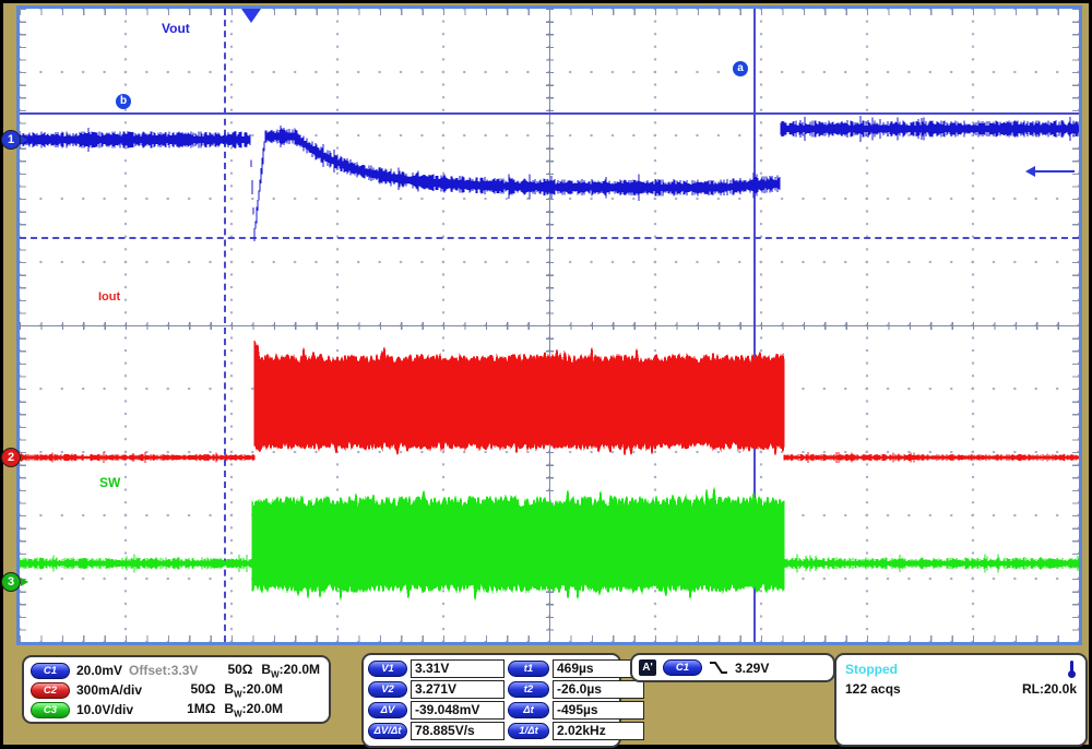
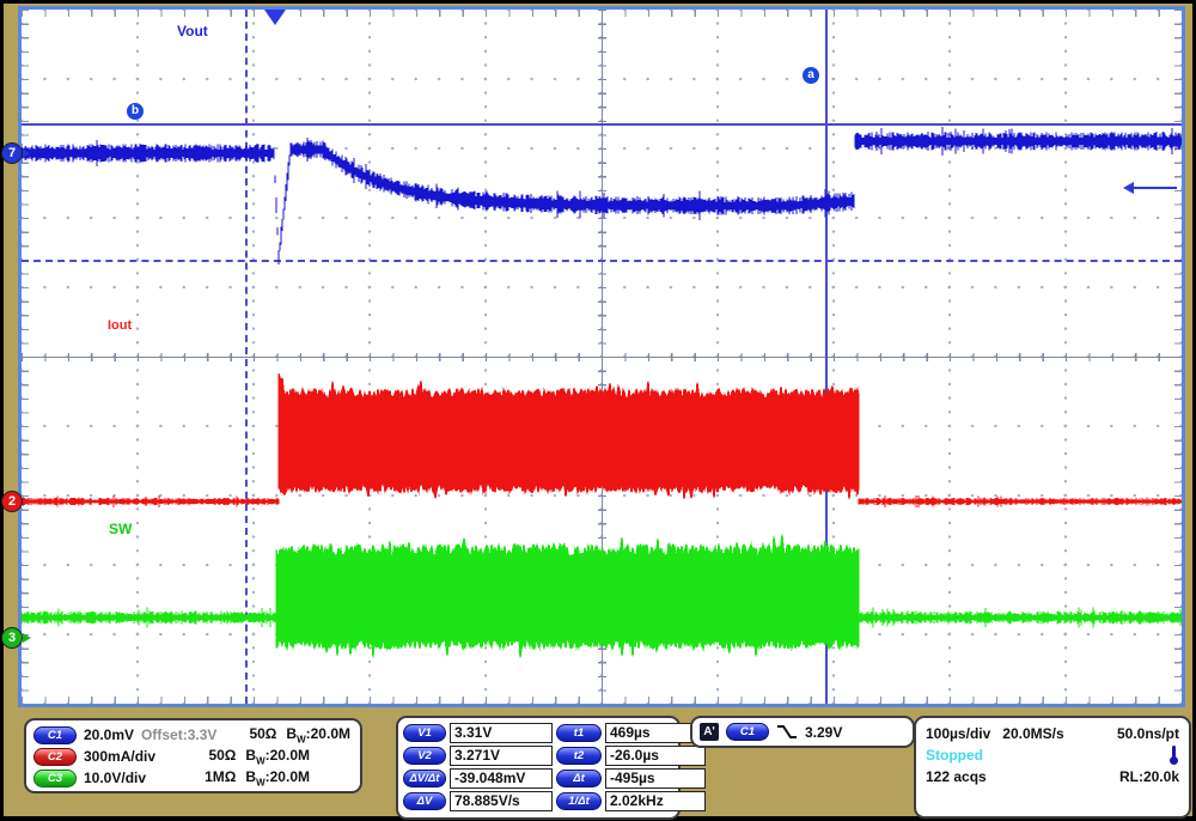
  Vout
  Iout
  SW
  a
  b
- 1
+ 7
  2
  3
  C1
  20.0mV
  Offset:3.3V
  50Ω
  BW:20.0M
  C2
  300mA/div
  50Ω
  BW:20.0M
  C3
  10.0V/div
  1MΩ
  BW:20.0M
  V1
  3.31V
  t1
  469µs
  V2
  3.271V
  t2
  -26.0µs
- ΔV
+ ΔV/Δt
  -39.048mV
  Δt
  -495µs
- ΔV/Δt
+ ΔV
  78.885V/s
  1/Δt
  2.02kHz
  A'
  C1
  3.29V
+ 100µs/div
+ 20.0MS/s
+ 50.0ns/pt
  Stopped
  122 acqs
  RL:20.0k
